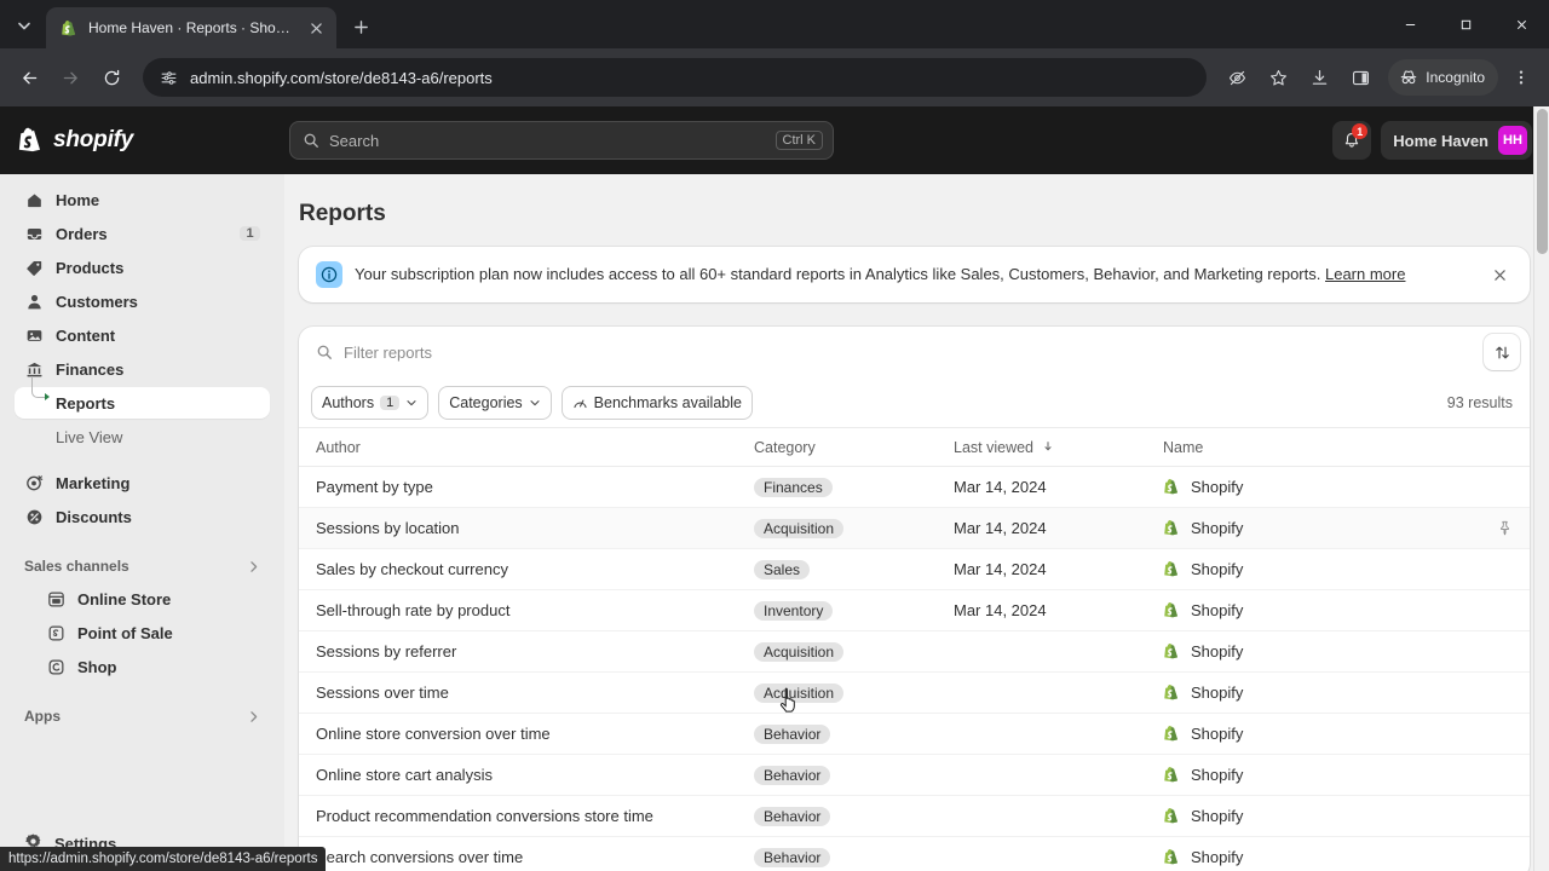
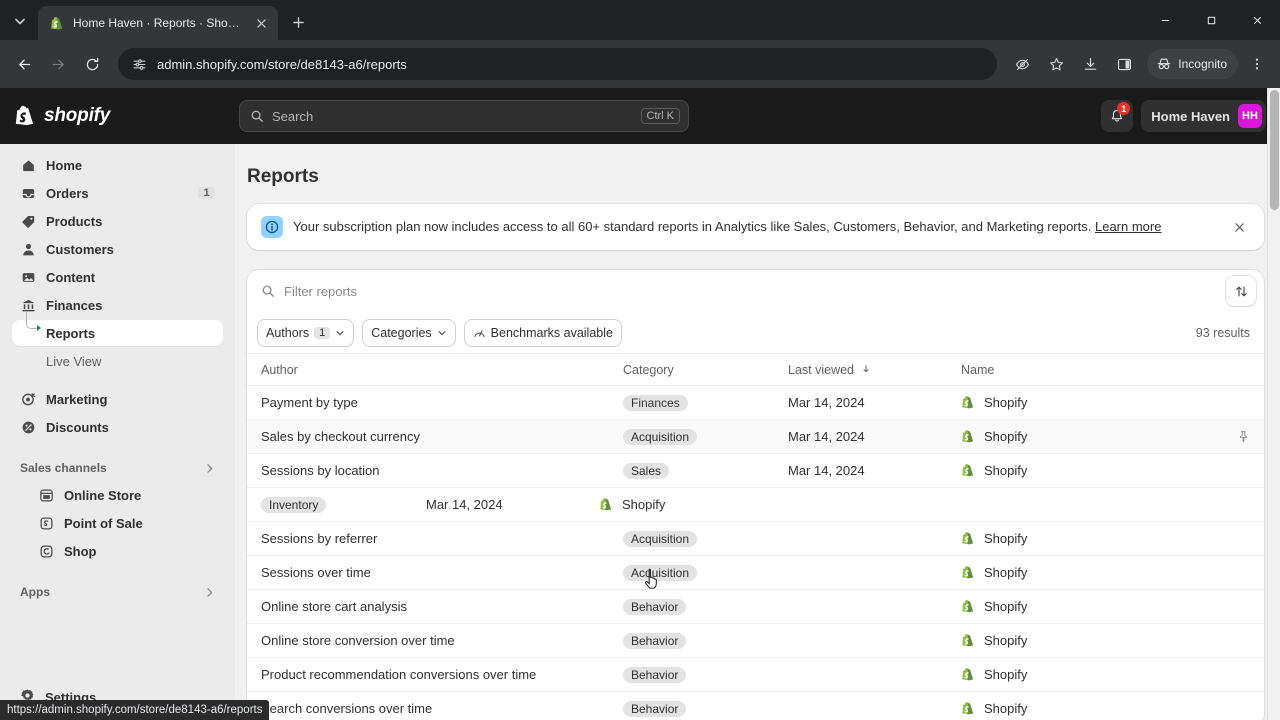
  Home Haven · Reports · Shopify
  admin.shopify.com/store/de8143-a6/reports
  Incognito
  shopify
  Search
  Ctrl K
  1
  Home Haven
  HH
  Home
  Orders
  1
  Products
  Customers
  Content
  Finances
  Reports
  Live View
  Marketing
  Discounts
  Sales channels
  Online Store
  Point of Sale
  Shop
  Apps
  Settings
  Reports
  Your subscription plan now includes access to all 60+ standard reports in Analytics like Sales, Customers, Behavior, and Marketing reports. Learn more
  Filter reports
  Authors
  1
  Categories
  Benchmarks available
  93 results
  Author
  Category
  Last viewed
  Name
  Payment by type
  Finances
  Mar 14, 2024
  Shopify
- Sessions by location
+ Sales by checkout currency
  Acquisition
  Mar 14, 2024
  Shopify
- Sales by checkout currency
+ Sessions by location
  Sales
  Mar 14, 2024
  Shopify
- Sell-through rate by product
  Inventory
  Mar 14, 2024
  Shopify
  Sessions by referrer
  Acquisition
  Shopify
  Sessions over time
  Acquisition
  Shopify
- Online store conversion over time
+ Online store cart analysis
  Behavior
  Shopify
- Online store cart analysis
+ Online store conversion over time
  Behavior
  Shopify
- Product recommendation conversions store time
+ Product recommendation conversions over time
  Behavior
  Shopify
  earch conversions over time
  Behavior
  Shopify
  https://admin.shopify.com/store/de8143-a6/reports
